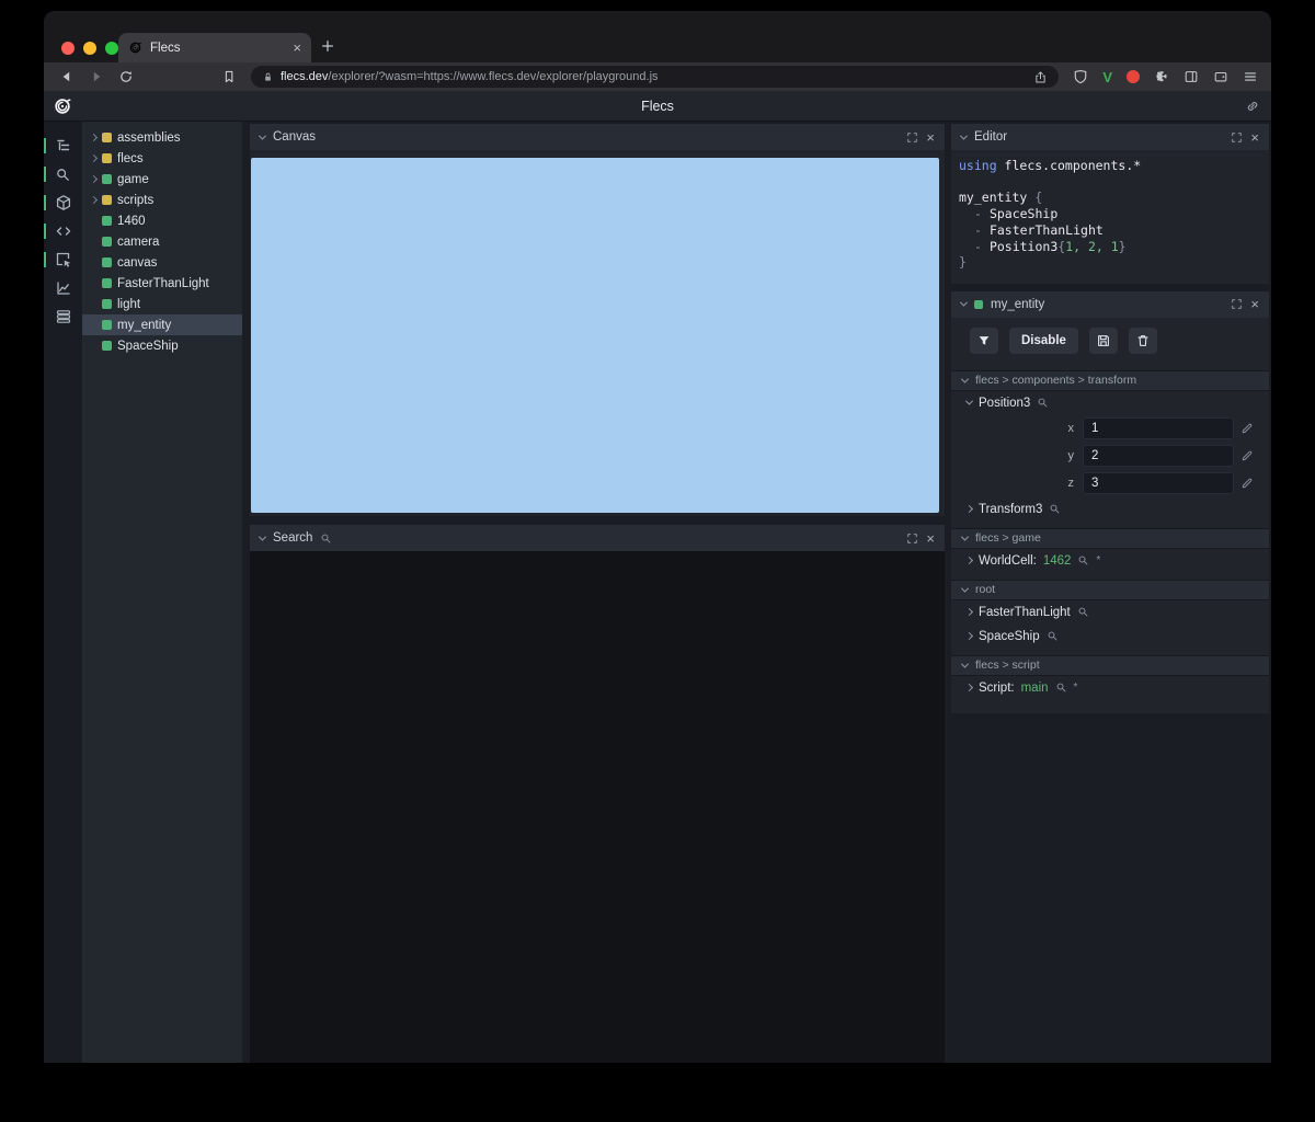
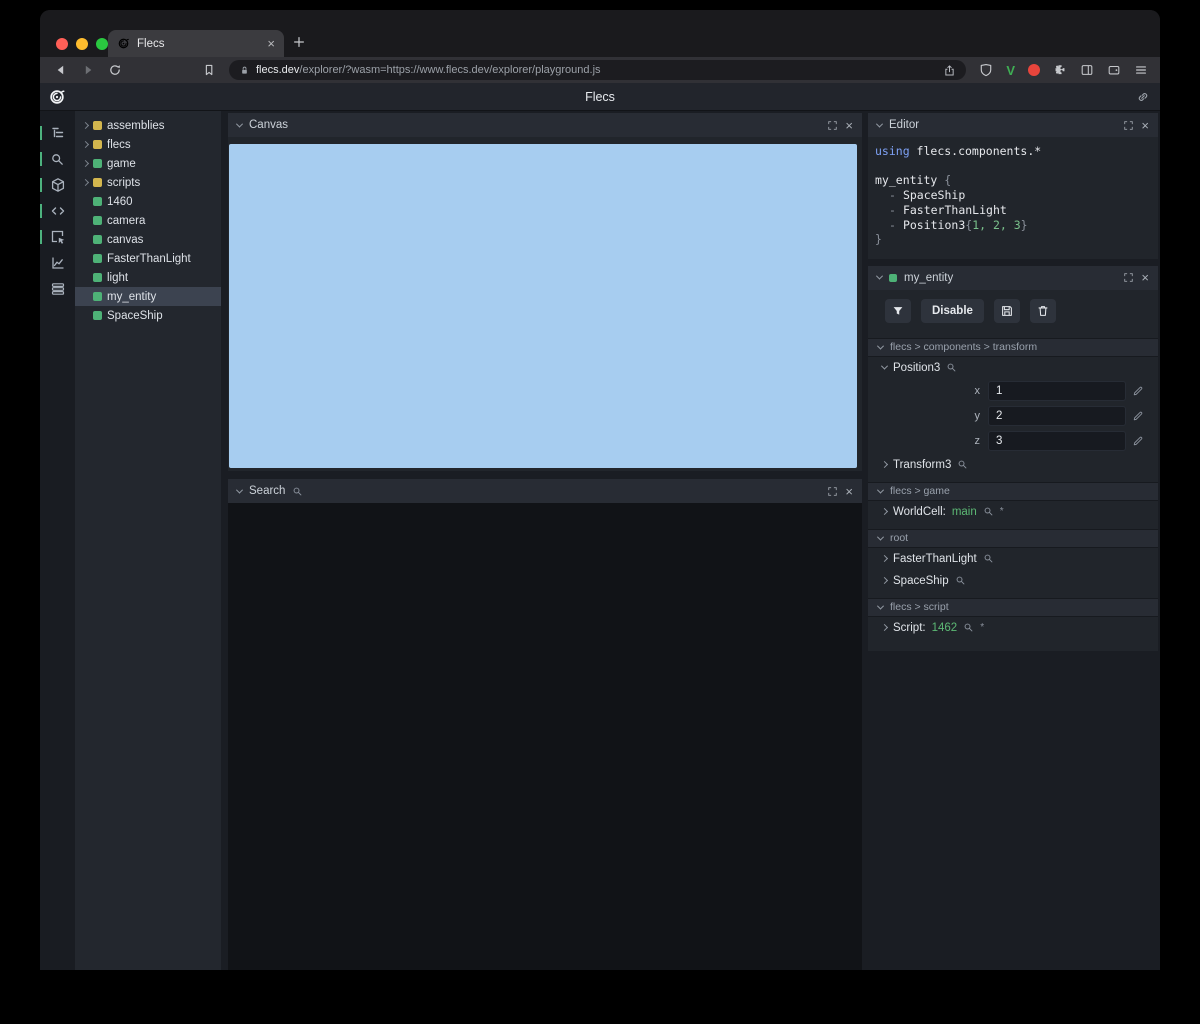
  Flecs
  ×
  flecs.dev/explorer/?wasm=https://www.flecs.dev/explorer/playground.js
  V
  Flecs
  assemblies
  flecs
  game
  scripts
  1460
  camera
  canvas
  FasterThanLight
  light
  my_entity
  SpaceShip
  Canvas
  ×
  Search
  ×
  Editor
  ×
  using flecs.components.*
  my_entity {
  - SpaceShip
  - FasterThanLight
- - Position3{1, 2, 1}
+ - Position3{1, 2, 3}
  }
  my_entity
  ×
  Disable
  flecs > components > transform
  Position3
  x
  1
  y
  2
  z
  3
  Transform3
  flecs > game
  WorldCell:
- 1462
+ main
  *
  root
  FasterThanLight
  SpaceShip
  flecs > script
  Script:
- main
+ 1462
  *
